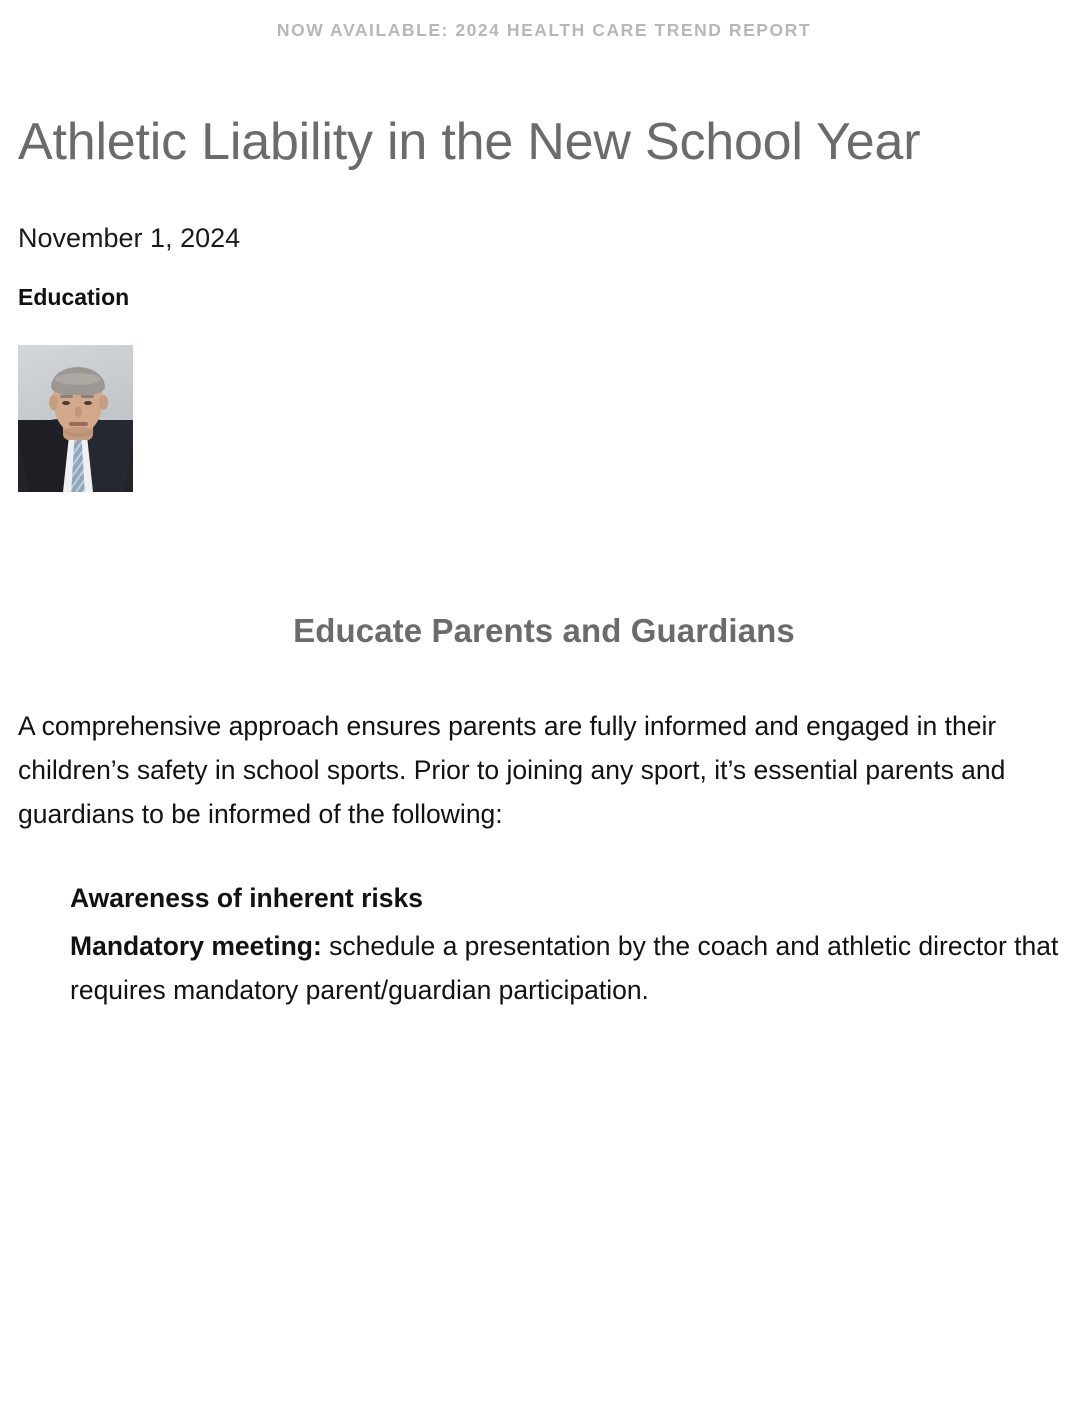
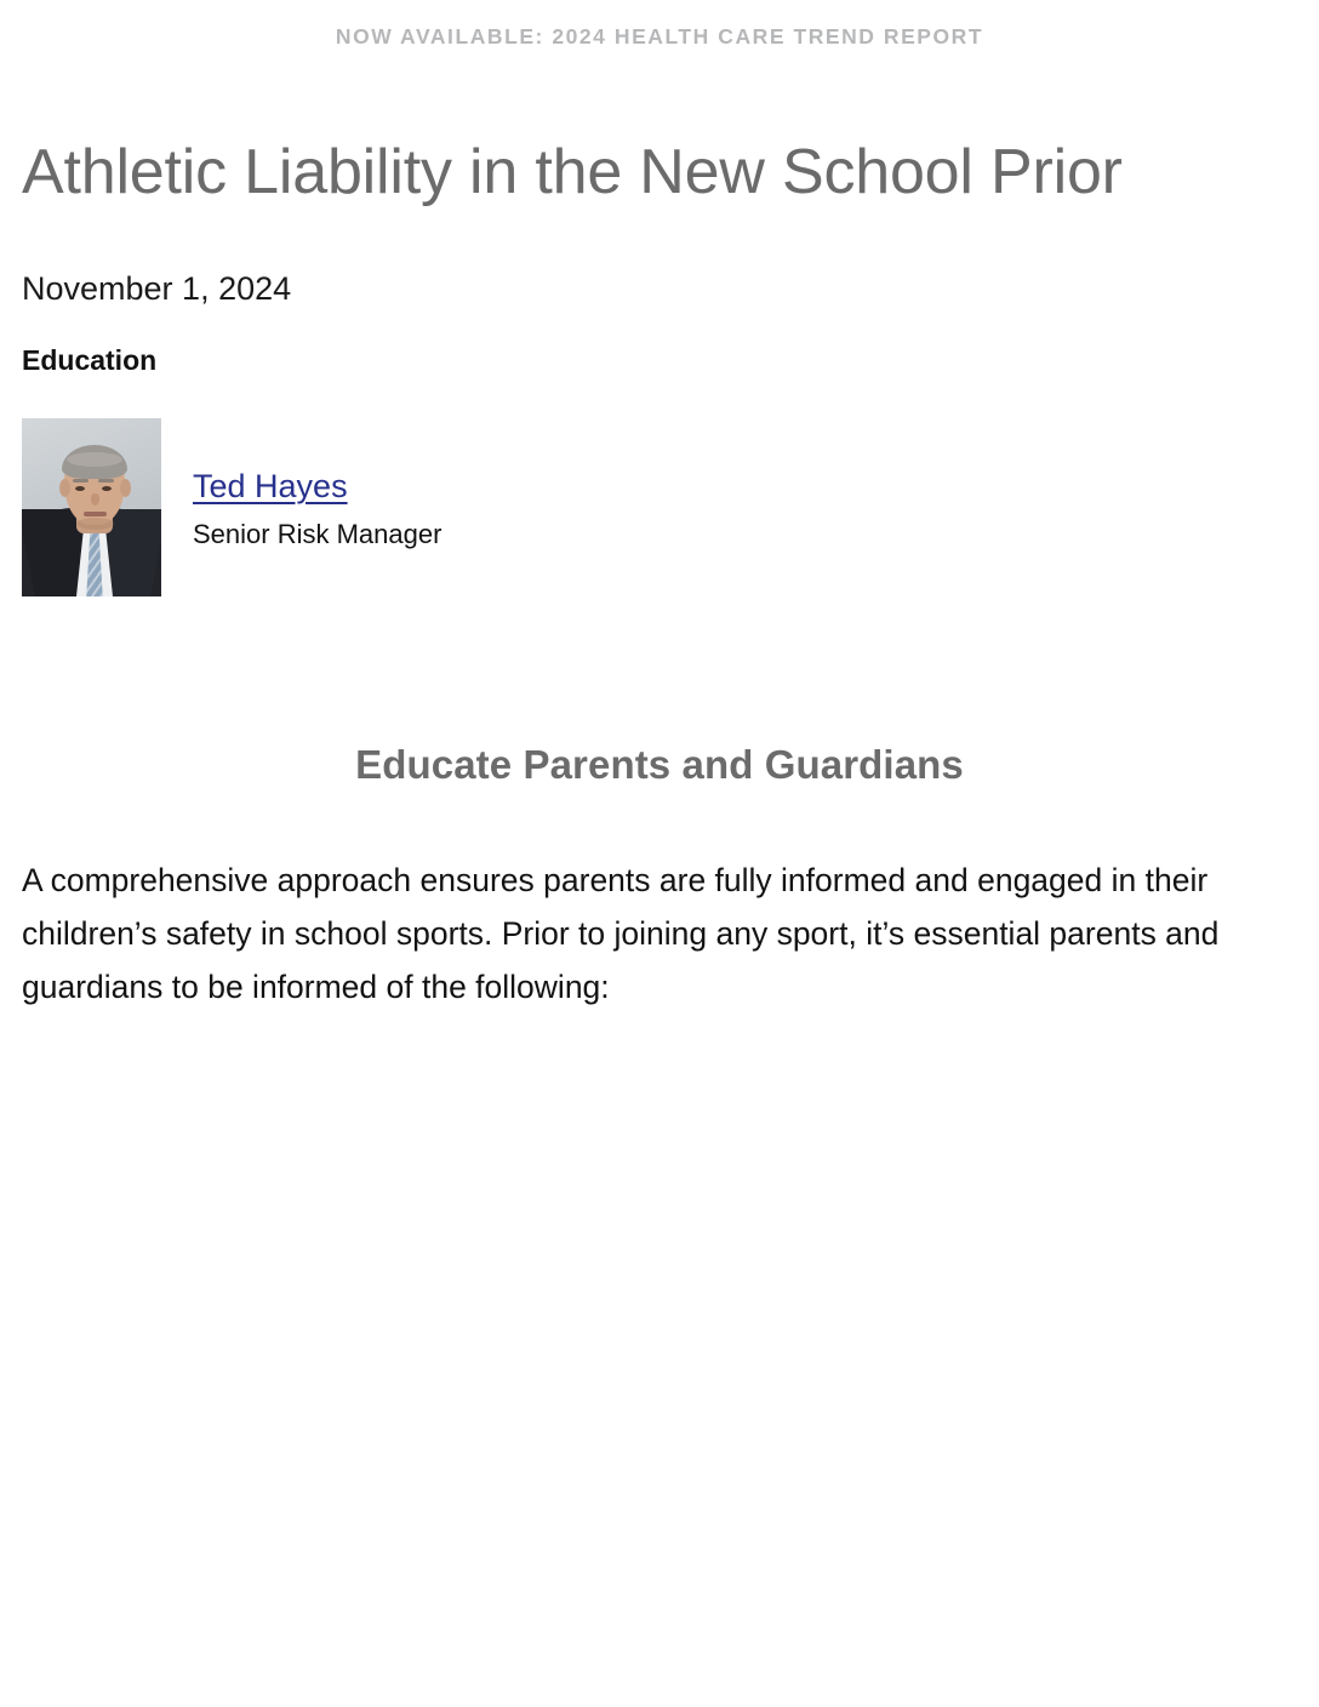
  NOW AVAILABLE: 2024 HEALTH CARE TREND REPORT
- Athletic Liability in the New School Year
+ Athletic Liability in the New School Prior
  November 1, 2024
  Education
+ Ted Hayes
+ Senior Risk Manager
  Educate Parents and Guardians
  A comprehensive approach ensures parents are fully informed and engaged in their children’s safety in school sports. Prior to joining any sport, it’s essential parents and guardians to be informed of the following:
- Awareness of inherent risks
- Mandatory meeting: schedule a presentation by the coach and athletic director that requires mandatory parent/guardian participation.
